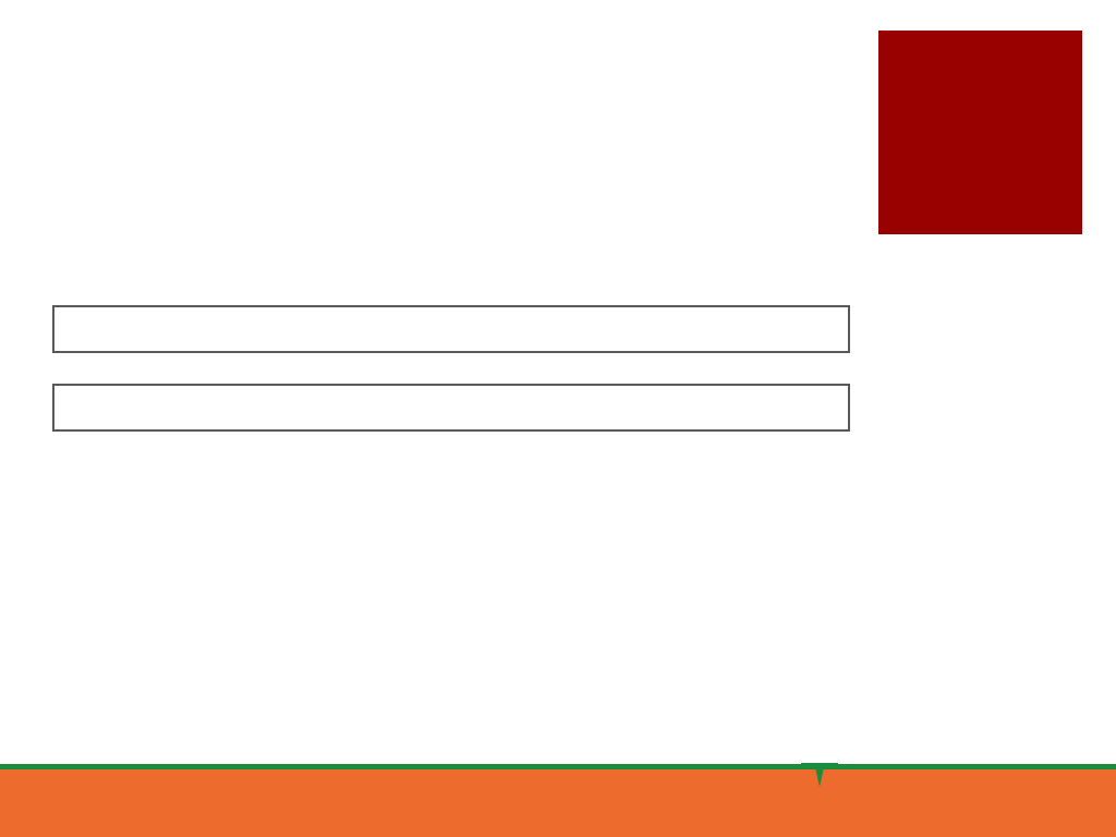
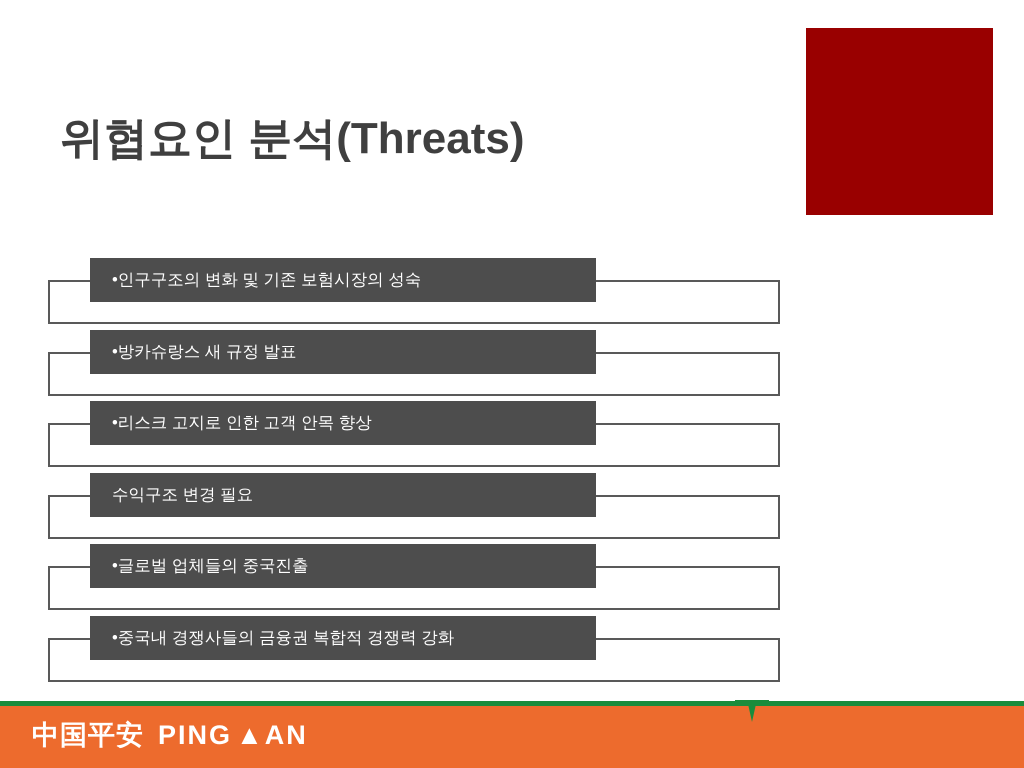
+ 위협요인 분석(Threats)
+ •인구구조의 변화 및 기존 보험시장의 성숙
+ •방카슈랑스 새 규정 발표
+ •리스크 고지로 인한 고객 안목 향상
+ 수익구조 변경 필요
+ •글로벌 업체들의 중국진출
+ •중국내 경쟁사들의 금융권 복합적 경쟁력 강화
+ 中国平安 PING ▲AN
